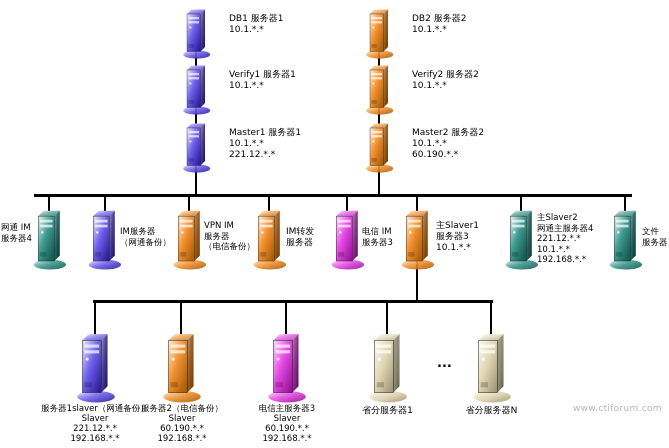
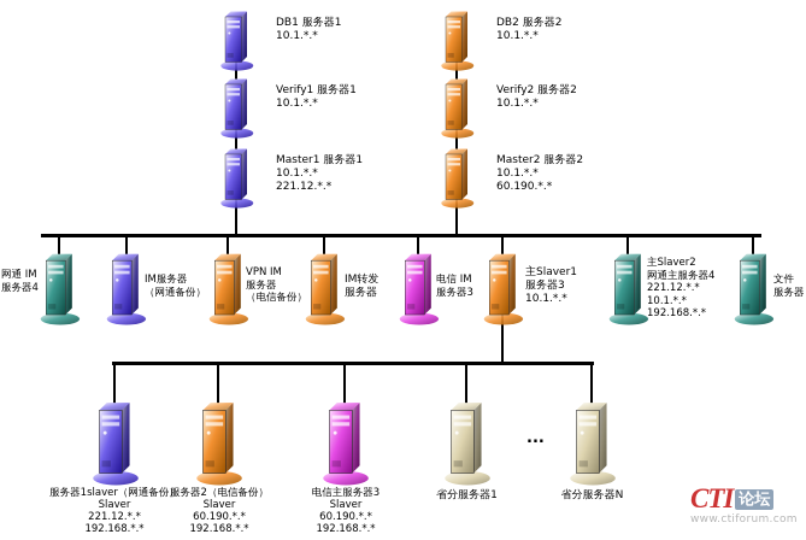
  DB1 服务器1
  10.1.*.*
  Verify1 服务器1
  10.1.*.*
  Master1 服务器1
  10.1.*.*
  221.12.*.*
  DB2 服务器2
  10.1.*.*
  Verify2 服务器2
  10.1.*.*
  Master2 服务器2
  10.1.*.*
  60.190.*.*
  网通 IM
  服务器4
  IM服务器
  （网通备份）
  VPN IM
  服务器
  （电信备份）
  IM转发
  服务器
  电信 IM
  服务器3
  主Slaver1
  服务器3
  10.1.*.*
  主Slaver2
  网通主服务器4
  221.12.*.*
  10.1.*.*
  192.168.*.*
  文件
  服务器
  ...
  服务器1slaver（网通备份）
  Slaver
  221.12.*.*
  192.168.*.*
  服务器2（电信备份）
  Slaver
  60.190.*.*
  192.168.*.*
  电信主服务器3
  Slaver
  60.190.*.*
  192.168.*.*
  省分服务器1
  省分服务器N
+ CTI
+ 论坛
  www.ctiforum.com
